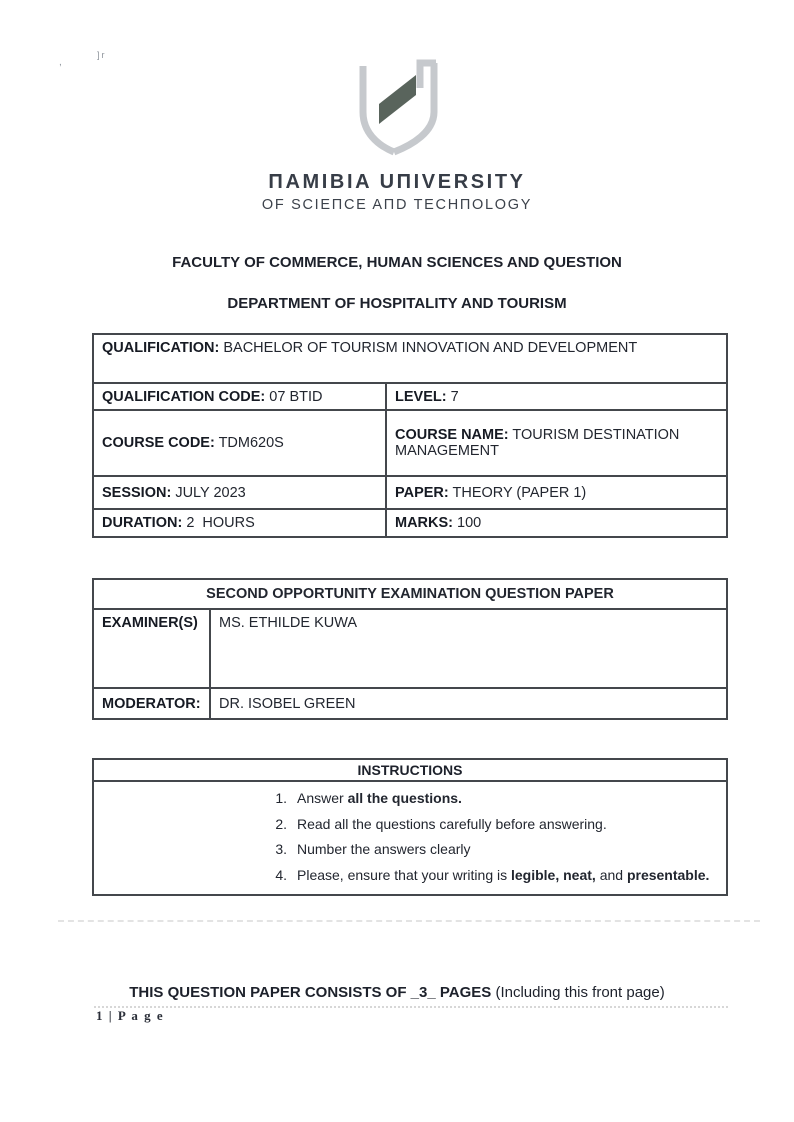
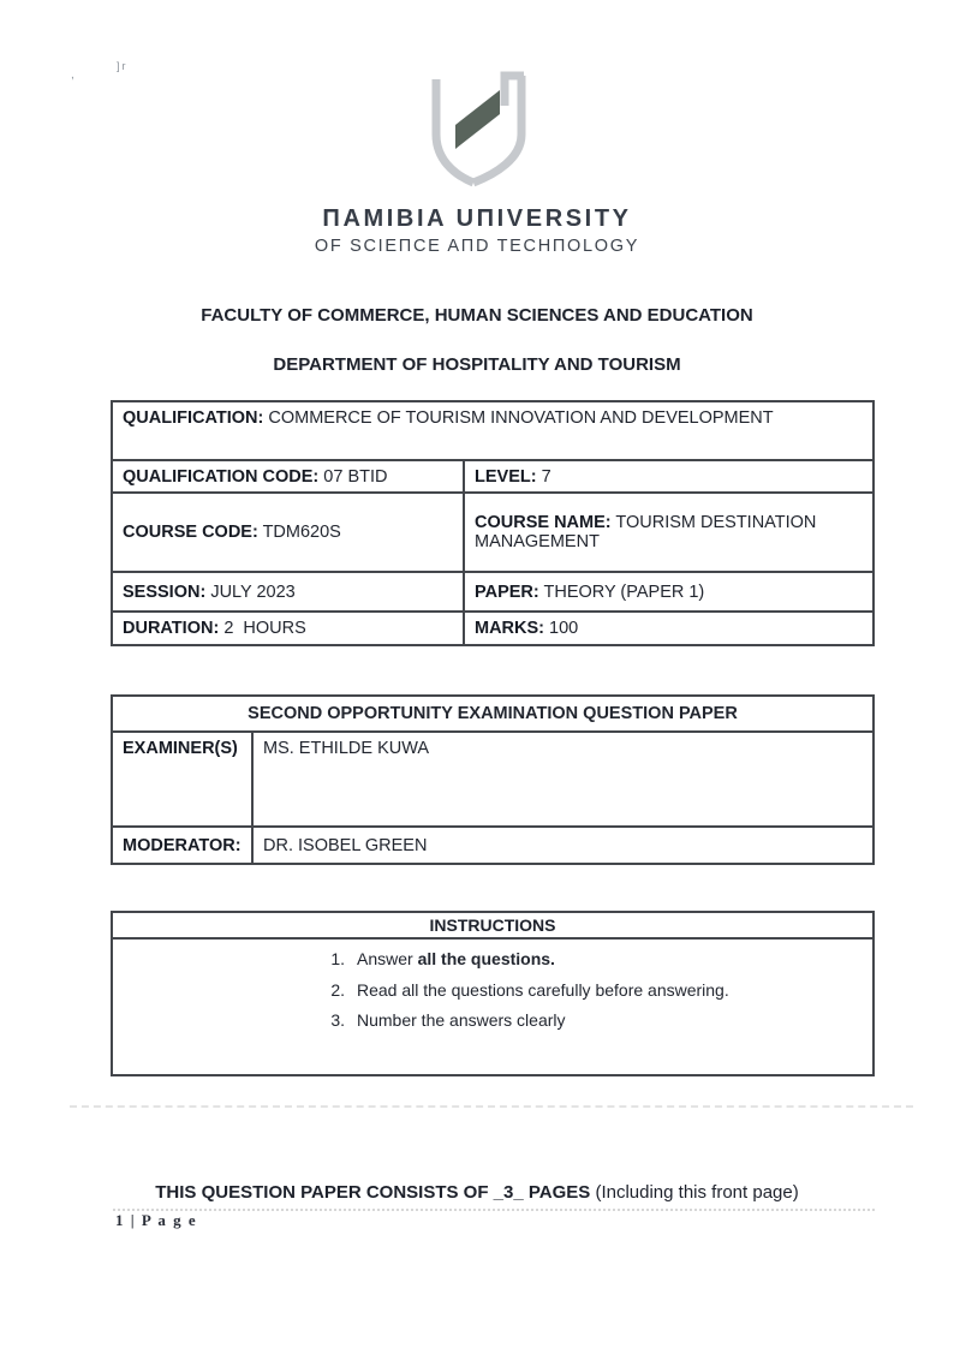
  ,
  ]r
  ΠAMIBIA UΠIVERSITY
  OF SCIEΠCE AΠD TECHΠOLOGY
- FACULTY OF COMMERCE, HUMAN SCIENCES AND QUESTION
+ FACULTY OF COMMERCE, HUMAN SCIENCES AND EDUCATION
  DEPARTMENT OF HOSPITALITY AND TOURISM
- QUALIFICATION: BACHELOR OF TOURISM INNOVATION AND DEVELOPMENT
+ QUALIFICATION: COMMERCE OF TOURISM INNOVATION AND DEVELOPMENT
  QUALIFICATION CODE: 07 BTID	LEVEL: 7
  COURSE CODE: TDM620S	COURSE NAME: TOURISM DESTINATION MANAGEMENT
  SESSION: JULY 2023	PAPER: THEORY (PAPER 1)
  DURATION: 2 HOURS	MARKS: 100
  SECOND OPPORTUNITY EXAMINATION QUESTION PAPER
  EXAMINER(S)	MS. ETHILDE KUWA
  MODERATOR:	DR. ISOBEL GREEN
  INSTRUCTIONS
  1.
  Answer all the questions.
  2.
  Read all the questions carefully before answering.
  3.
  Number the answers clearly
- 4.
- Please, ensure that your writing is legible, neat, and presentable.
  THIS QUESTION PAPER CONSISTS OF _3_ PAGES (Including this front page)
  1 | P a g e
